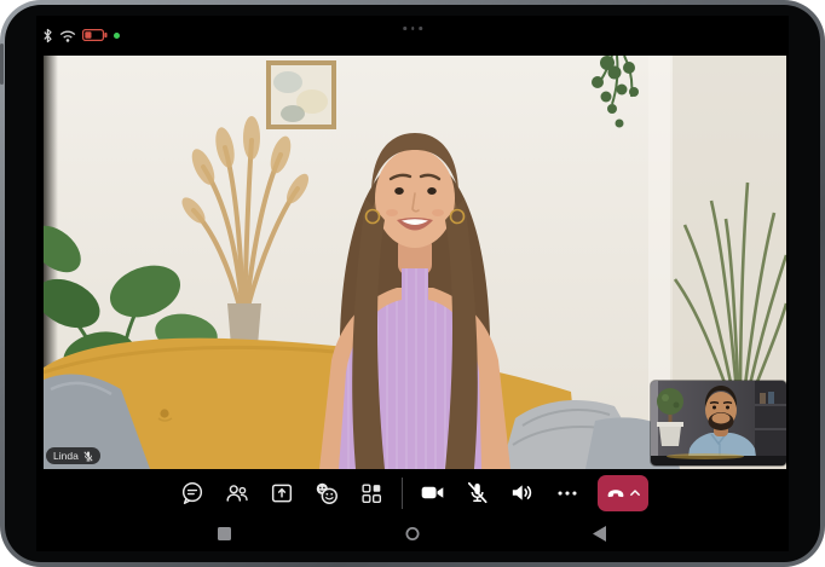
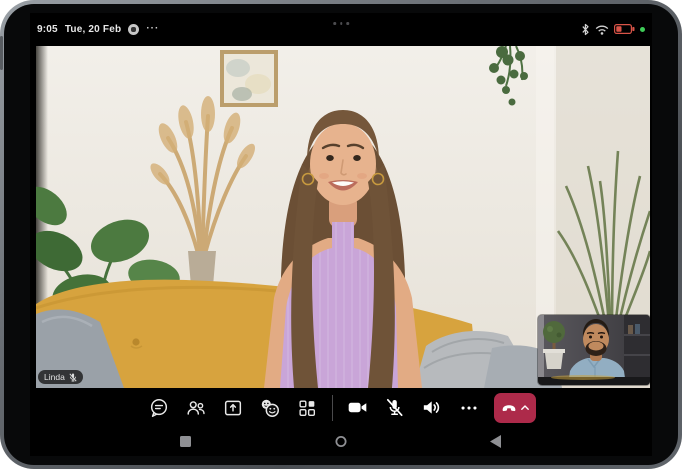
+ 9:05
+ Tue, 20 Feb
+ ···
  Linda
